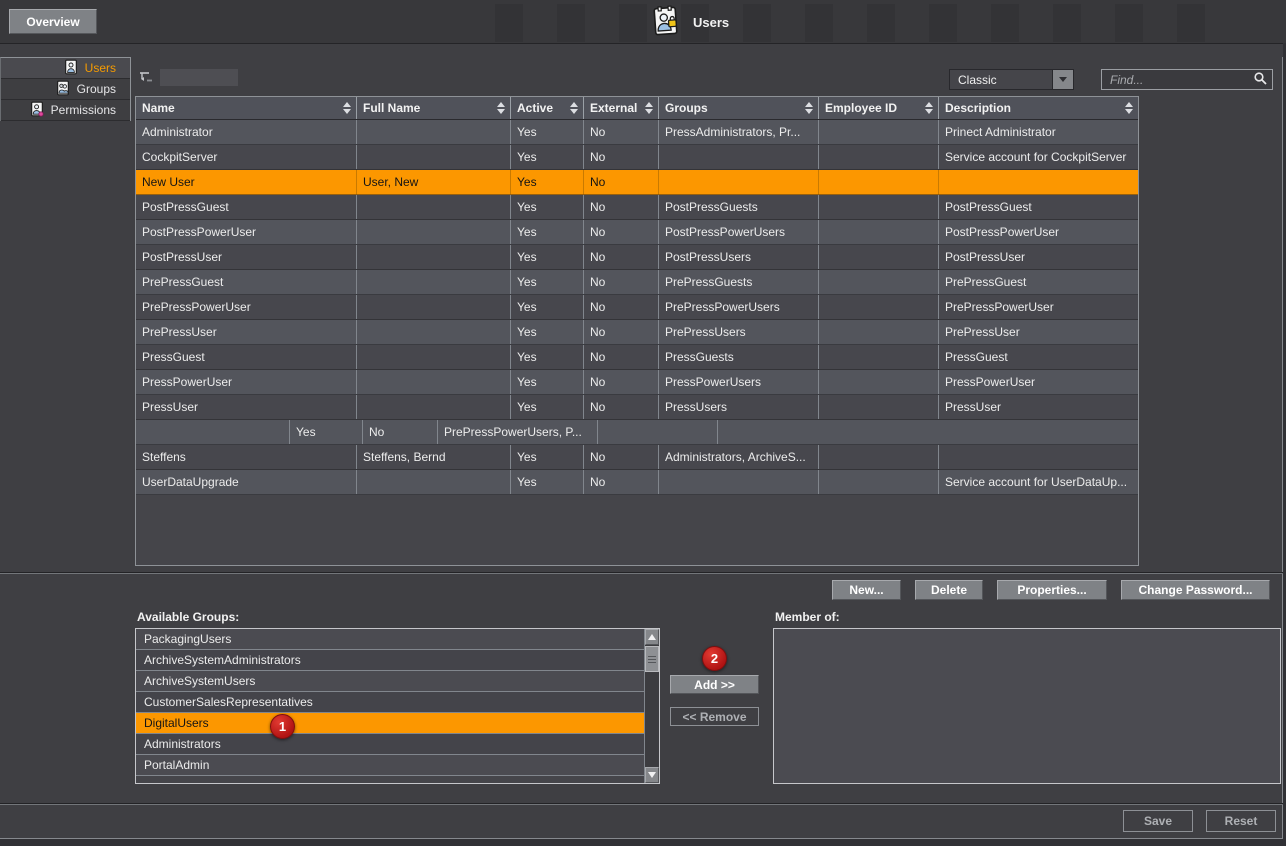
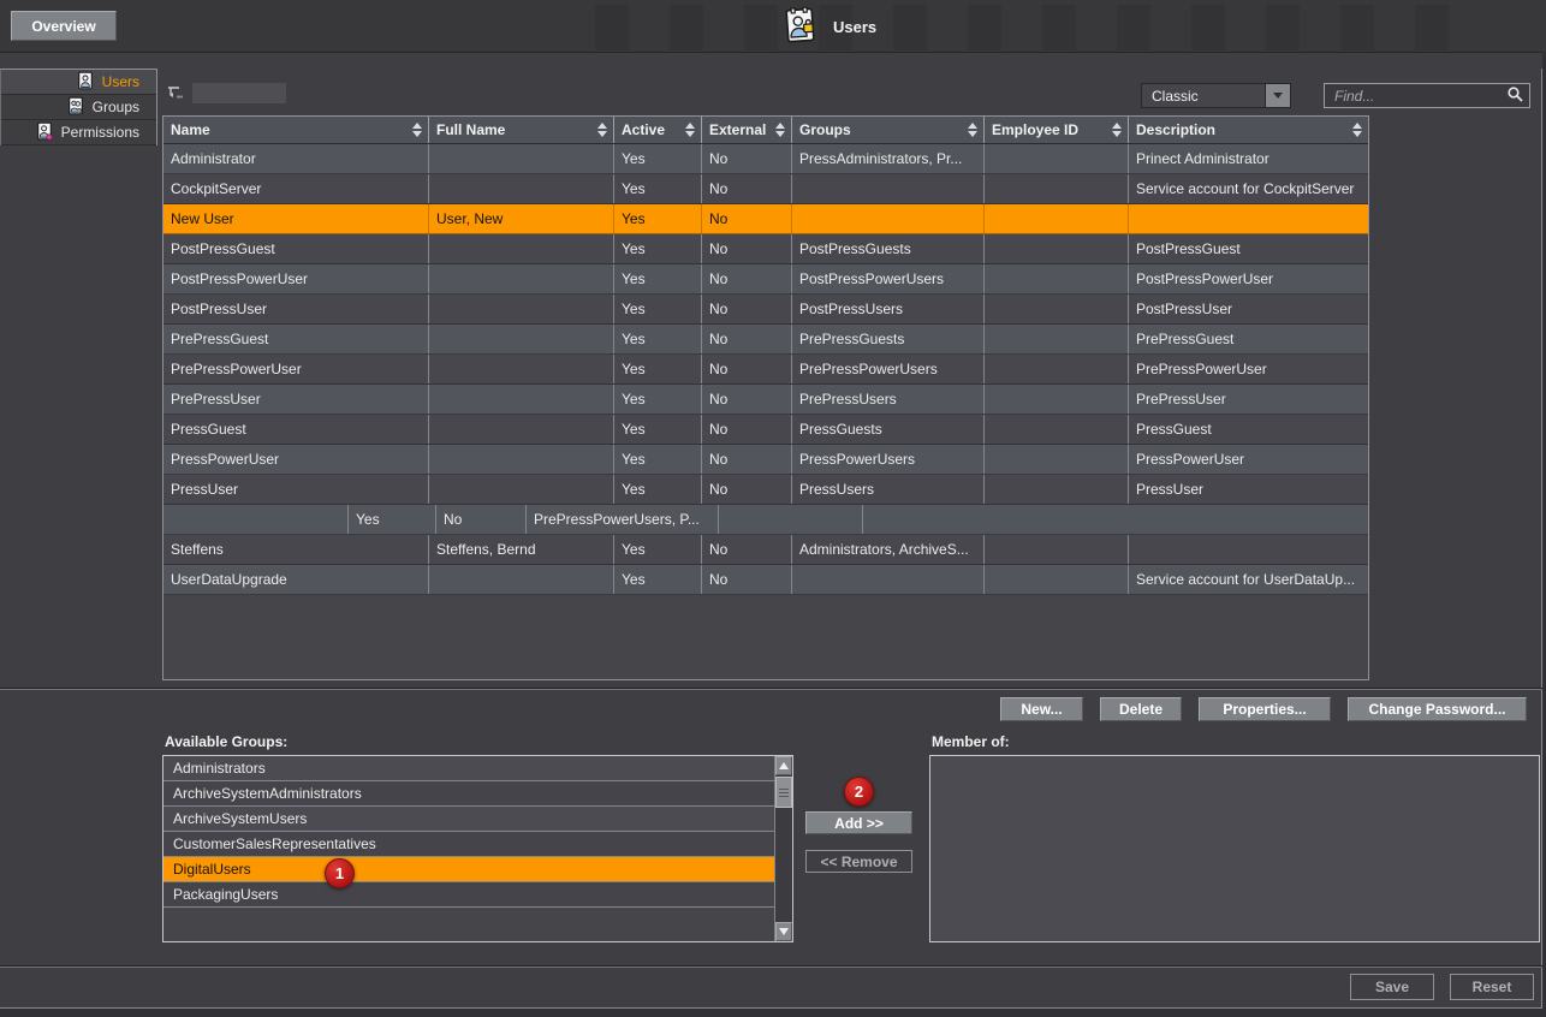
  Overview
  Users
  Users
  Groups
  Permissions
  Classic
  Find...
  Name
  Full Name
  Active
  External
  Groups
  Employee ID
  Description
  Administrator
  Yes
  No
  PressAdministrators, Pr...
  Prinect Administrator
  CockpitServer
  Yes
  No
  Service account for CockpitServer
  New User
  User, New
  Yes
  No
  PostPressGuest
  Yes
  No
  PostPressGuests
  PostPressGuest
  PostPressPowerUser
  Yes
  No
  PostPressPowerUsers
  PostPressPowerUser
  PostPressUser
  Yes
  No
  PostPressUsers
  PostPressUser
  PrePressGuest
  Yes
  No
  PrePressGuests
  PrePressGuest
  PrePressPowerUser
  Yes
  No
  PrePressPowerUsers
  PrePressPowerUser
  PrePressUser
  Yes
  No
  PrePressUsers
  PrePressUser
  PressGuest
  Yes
  No
  PressGuests
  PressGuest
  PressPowerUser
  Yes
  No
  PressPowerUsers
  PressPowerUser
  PressUser
  Yes
  No
  PressUsers
  PressUser
  Yes
  No
  PrePressPowerUsers, P...
  Steffens
  Steffens, Bernd
  Yes
  No
  Administrators, ArchiveS...
  UserDataUpgrade
  Yes
  No
  Service account for UserDataUp...
  New...
  Delete
  Properties...
  Change Password...
  Available Groups:
- PackagingUsers
+ Administrators
  ArchiveSystemAdministrators
  ArchiveSystemUsers
  CustomerSalesRepresentatives
  DigitalUsers
- Administrators
+ PackagingUsers
- PortalAdmin
  1
  2
  Add >>
  << Remove
  Member of:
  Save
  Reset
